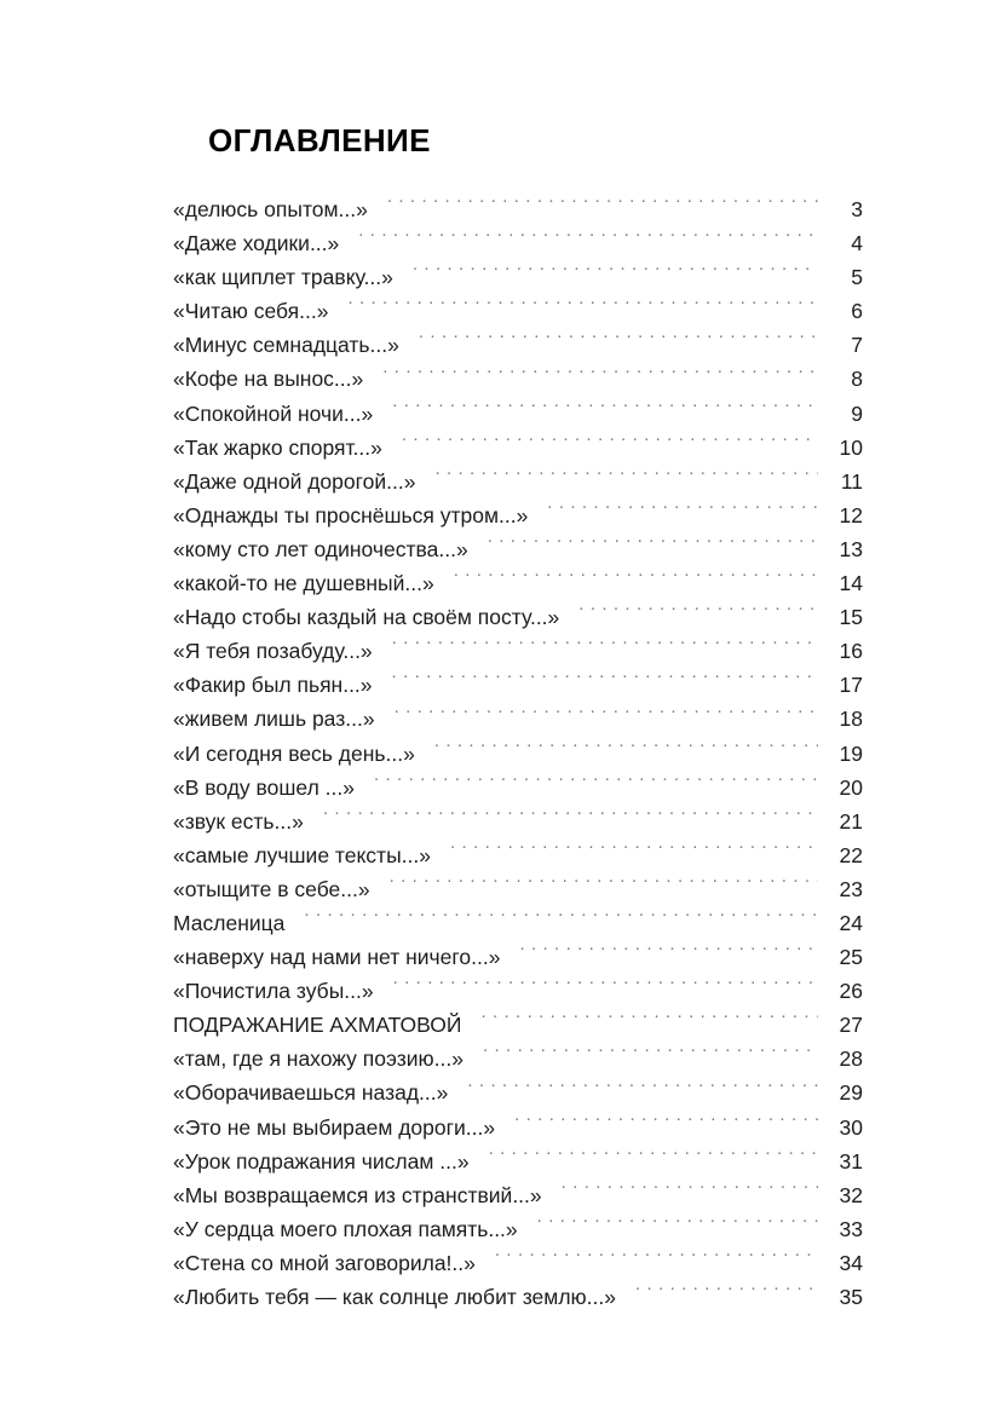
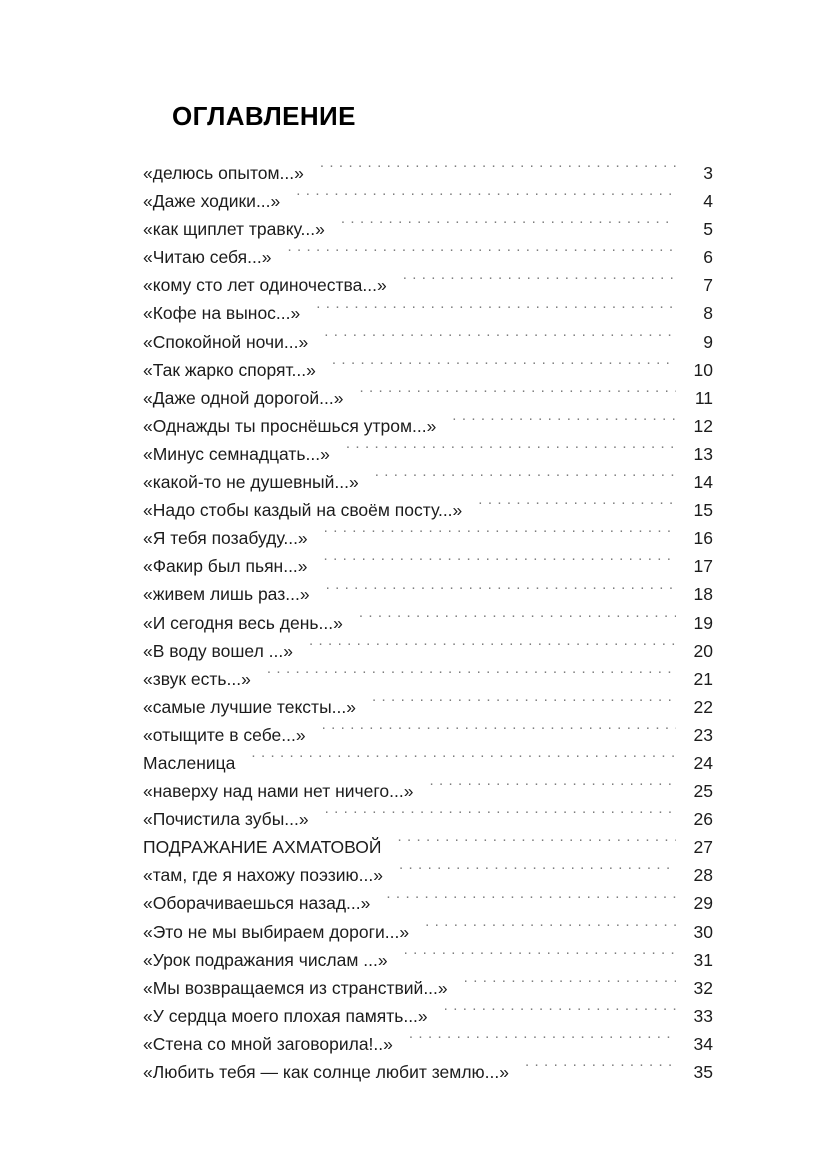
  ОГЛАВЛЕНИЕ
  «делюсь опытом...»
  3
  «Даже ходики...»
  4
  «как щиплет травку...»
  5
  «Читаю себя...»
  6
- «Минус семнадцать...»
+ «кому сто лет одиночества...»
  7
  «Кофе на вынос...»
  8
  «Спокойной ночи...»
  9
  «Так жарко спорят...»
  10
  «Даже одной дорогой...»
  11
  «Однажды ты проснёшься утром...»
  12
- «кому сто лет одиночества...»
+ «Минус семнадцать...»
  13
  «какой-то не душевный...»
  14
  «Надо стобы каздый на своём посту...»
  15
  «Я тебя позабуду...»
  16
  «Факир был пьян...»
  17
  «живем лишь раз...»
  18
  «И сегодня весь день...»
  19
  «В воду вошел ...»
  20
  «звук есть...»
  21
  «самые лучшие тексты...»
  22
  «отыщите в себе...»
  23
  Масленица
  24
  «наверху над нами нет ничего...»
  25
  «Почистила зубы...»
  26
  ПОДРАЖАНИЕ АХМАТОВОЙ
  27
  «там, где я нахожу поэзию...»
  28
  «Оборачиваешься назад...»
  29
  «Это не мы выбираем дороги...»
  30
  «Урок подражания числам ...»
  31
  «Мы возвращаемся из странствий...»
  32
  «У сердца моего плохая память...»
  33
  «Стена со мной заговорила!..»
  34
  «Любить тебя — как солнце любит землю...»
  35
